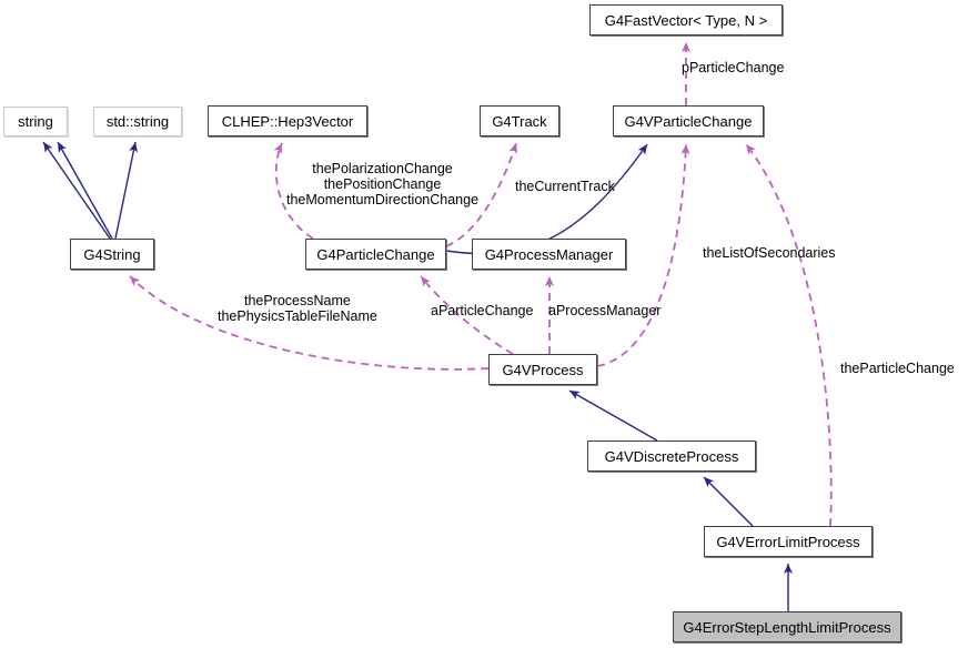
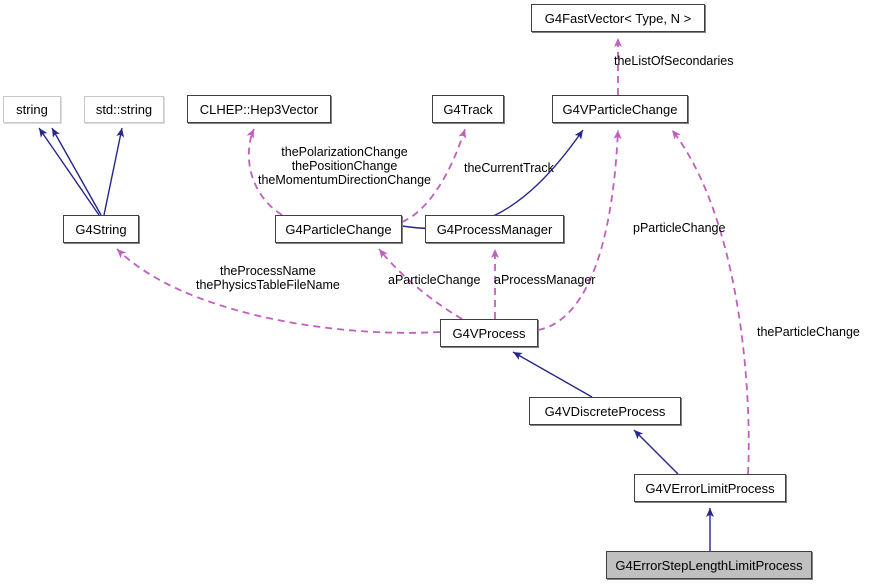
  string
  std::string
  CLHEP::Hep3Vector
  G4Track
  G4VParticleChange
  G4FastVector< Type, N >
  G4String
  G4ParticleChange
  G4ProcessManager
  G4VProcess
  G4VDiscreteProcess
  G4VErrorLimitProcess
  G4ErrorStepLengthLimitProcess
- pParticleChange
+ theListOfSecondaries
  thePolarizationChange
  thePositionChange
  theMomentumDirectionChange
  theCurrentTrack
- theListOfSecondaries
+ pParticleChange
  theParticleChange
  theProcessName
  thePhysicsTableFileName
  aParticleChange
  aProcessManager
